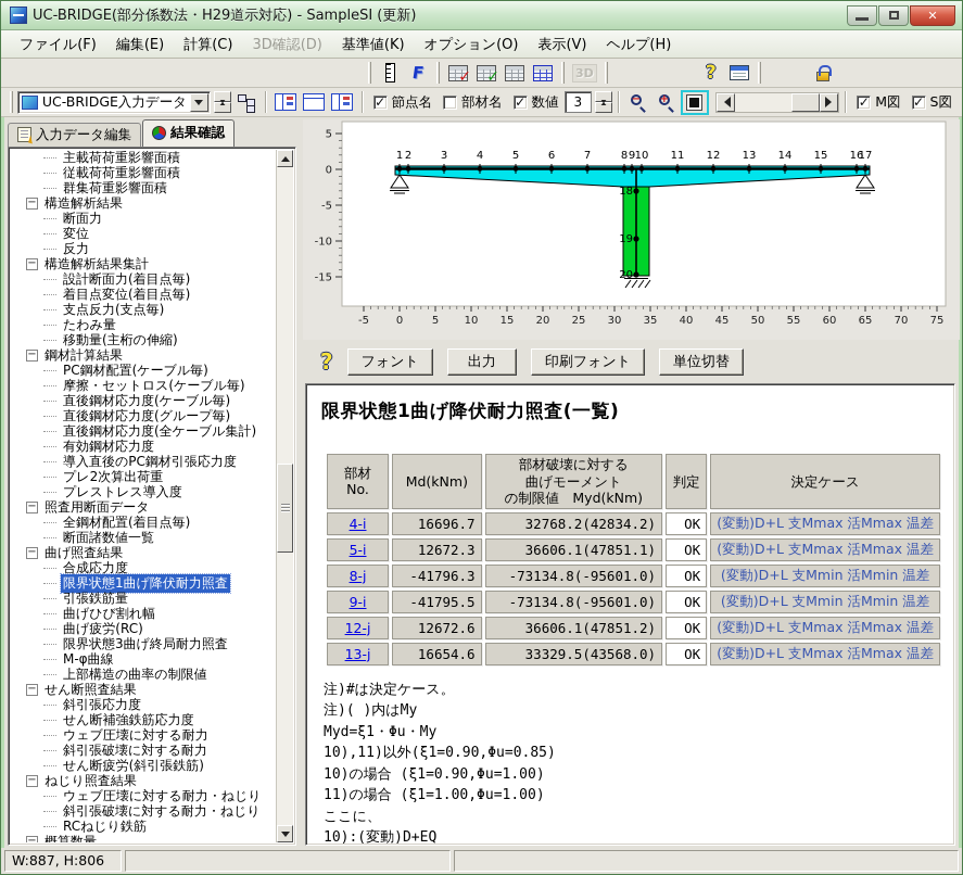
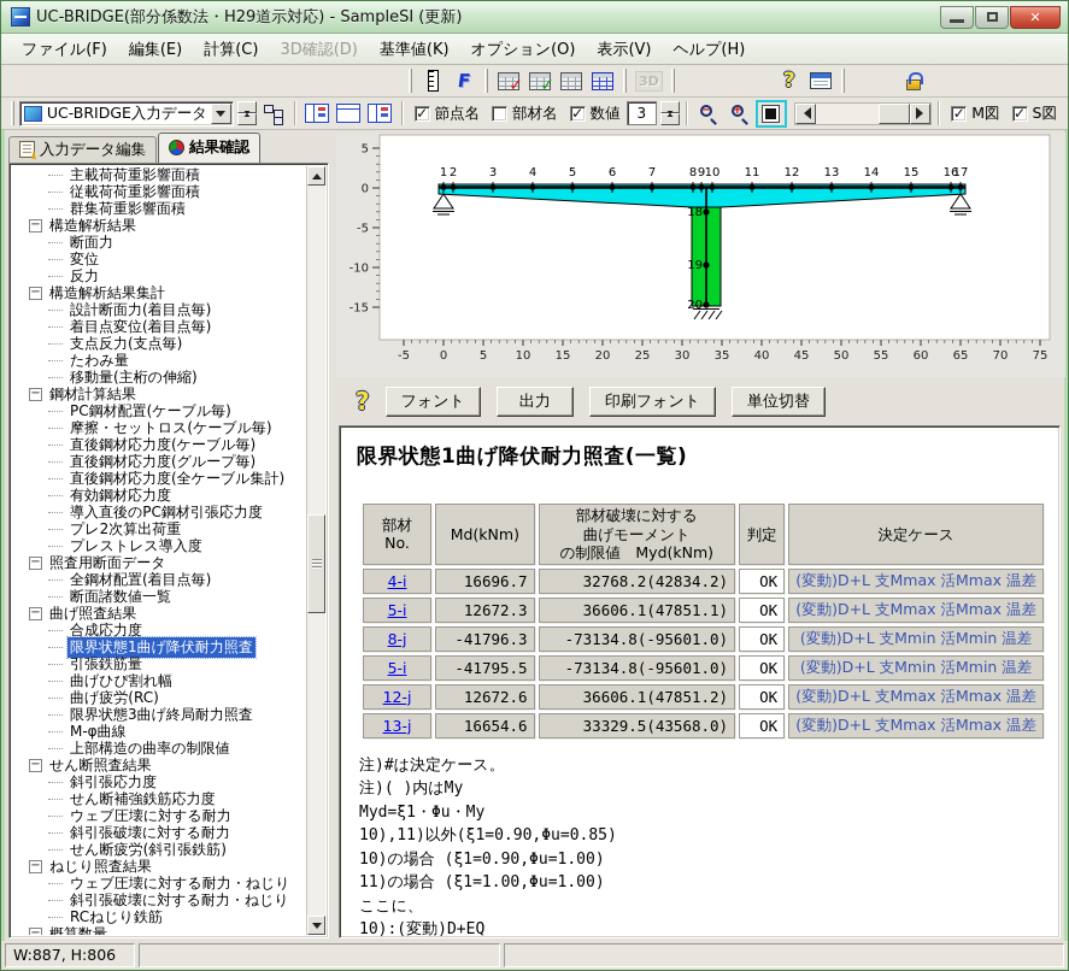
  UC-BRIDGE(部分係数法・H29道示対応) - SampleSI (更新)
  ✕
  ファイル(F)
  編集(E)
  計算(C)
  3D確認(D)
  基準値(K)
  オプション(O)
  表示(V)
  ヘルプ(H)
  ✓
  ✓
  3D
  ?
  UC-BRIDGE入力データ
  ✓
  節点名
  部材名
  ✓
  数値
  3
  −
  +
  ✓
  M図
  ✓
  S図
  入力データ編集
  結果確認
  主載荷荷重影響面積
  従載荷荷重影響面積
  群集荷重影響面積
  −
  構造解析結果
  断面力
  変位
  反力
  −
  構造解析結果集計
  設計断面力(着目点毎)
  着目点変位(着目点毎)
  支点反力(支点毎)
  たわみ量
  移動量(主桁の伸縮)
  −
  鋼材計算結果
  PC鋼材配置(ケーブル毎)
  摩擦・セットロス(ケーブル毎)
  直後鋼材応力度(ケーブル毎)
  直後鋼材応力度(グループ毎)
  直後鋼材応力度(全ケーブル集計)
  有効鋼材応力度
  導入直後のPC鋼材引張応力度
  プレ2次算出荷重
  プレストレス導入度
  −
  照査用断面データ
  全鋼材配置(着目点毎)
  断面諸数値一覧
  −
  曲げ照査結果
  合成応力度
  限界状態1曲げ降伏耐力照査
  引張鉄筋量
  曲げひび割れ幅
  曲げ疲労(RC)
  限界状態3曲げ終局耐力照査
  M-φ曲線
  上部構造の曲率の制限値
  −
  せん断照査結果
  斜引張応力度
  せん断補強鉄筋応力度
  ウェブ圧壊に対する耐力
  斜引張破壊に対する耐力
  せん断疲労(斜引張鉄筋)
  −
  ねじり照査結果
  ウェブ圧壊に対する耐力・ねじり
  斜引張破壊に対する耐力・ねじり
  RCねじり鉄筋
  −
  概算数量
  -5
  0
  5
  10
  15
  20
  25
  30
  35
  40
  45
  50
  55
  60
  65
  70
  75
  5
  0
  -5
  -10
  -15
  1
  2
  3
  4
  5
  6
  7
  8
  9
  10
  11
  12
  13
  14
  15
  16
  17
  18
  19
  20
  ?
  フォント
  出力
  印刷フォント
  単位切替
  限界状態1曲げ降伏耐力照査(一覧)
  部材No.	Md(kNm)	部材破壊に対する 曲げモーメント の制限値 Myd(kNm)	判定	決定ケース
  4-i	16696.7	32768.2(42834.2)	OK	(変動)D+L 支Mmax 活Mmax 温差
  5-i	12672.3	36606.1(47851.1)	OK	(変動)D+L 支Mmax 活Mmax 温差
  8-j	-41796.3	-73134.8(-95601.0)	OK	(変動)D+L 支Mmin 活Mmin 温差
- 9-i	-41795.5	-73134.8(-95601.0)	OK	(変動)D+L 支Mmin 活Mmin 温差
+ 5-i	-41795.5	-73134.8(-95601.0)	OK	(変動)D+L 支Mmin 活Mmin 温差
  12-j	12672.6	36606.1(47851.2)	OK	(変動)D+L 支Mmax 活Mmax 温差
  13-j	16654.6	33329.5(43568.0)	OK	(変動)D+L 支Mmax 活Mmax 温差
  注)#は決定ケース。
  注)( )内はMy
  Myd=ξ1・Φu・My
  10),11)以外(ξ1=0.90,Φu=0.85)
  10)の場合 (ξ1=0.90,Φu=1.00)
  11)の場合 (ξ1=1.00,Φu=1.00)
  ここに、
  10):(変動)D+EQ
  W:887, H:806
